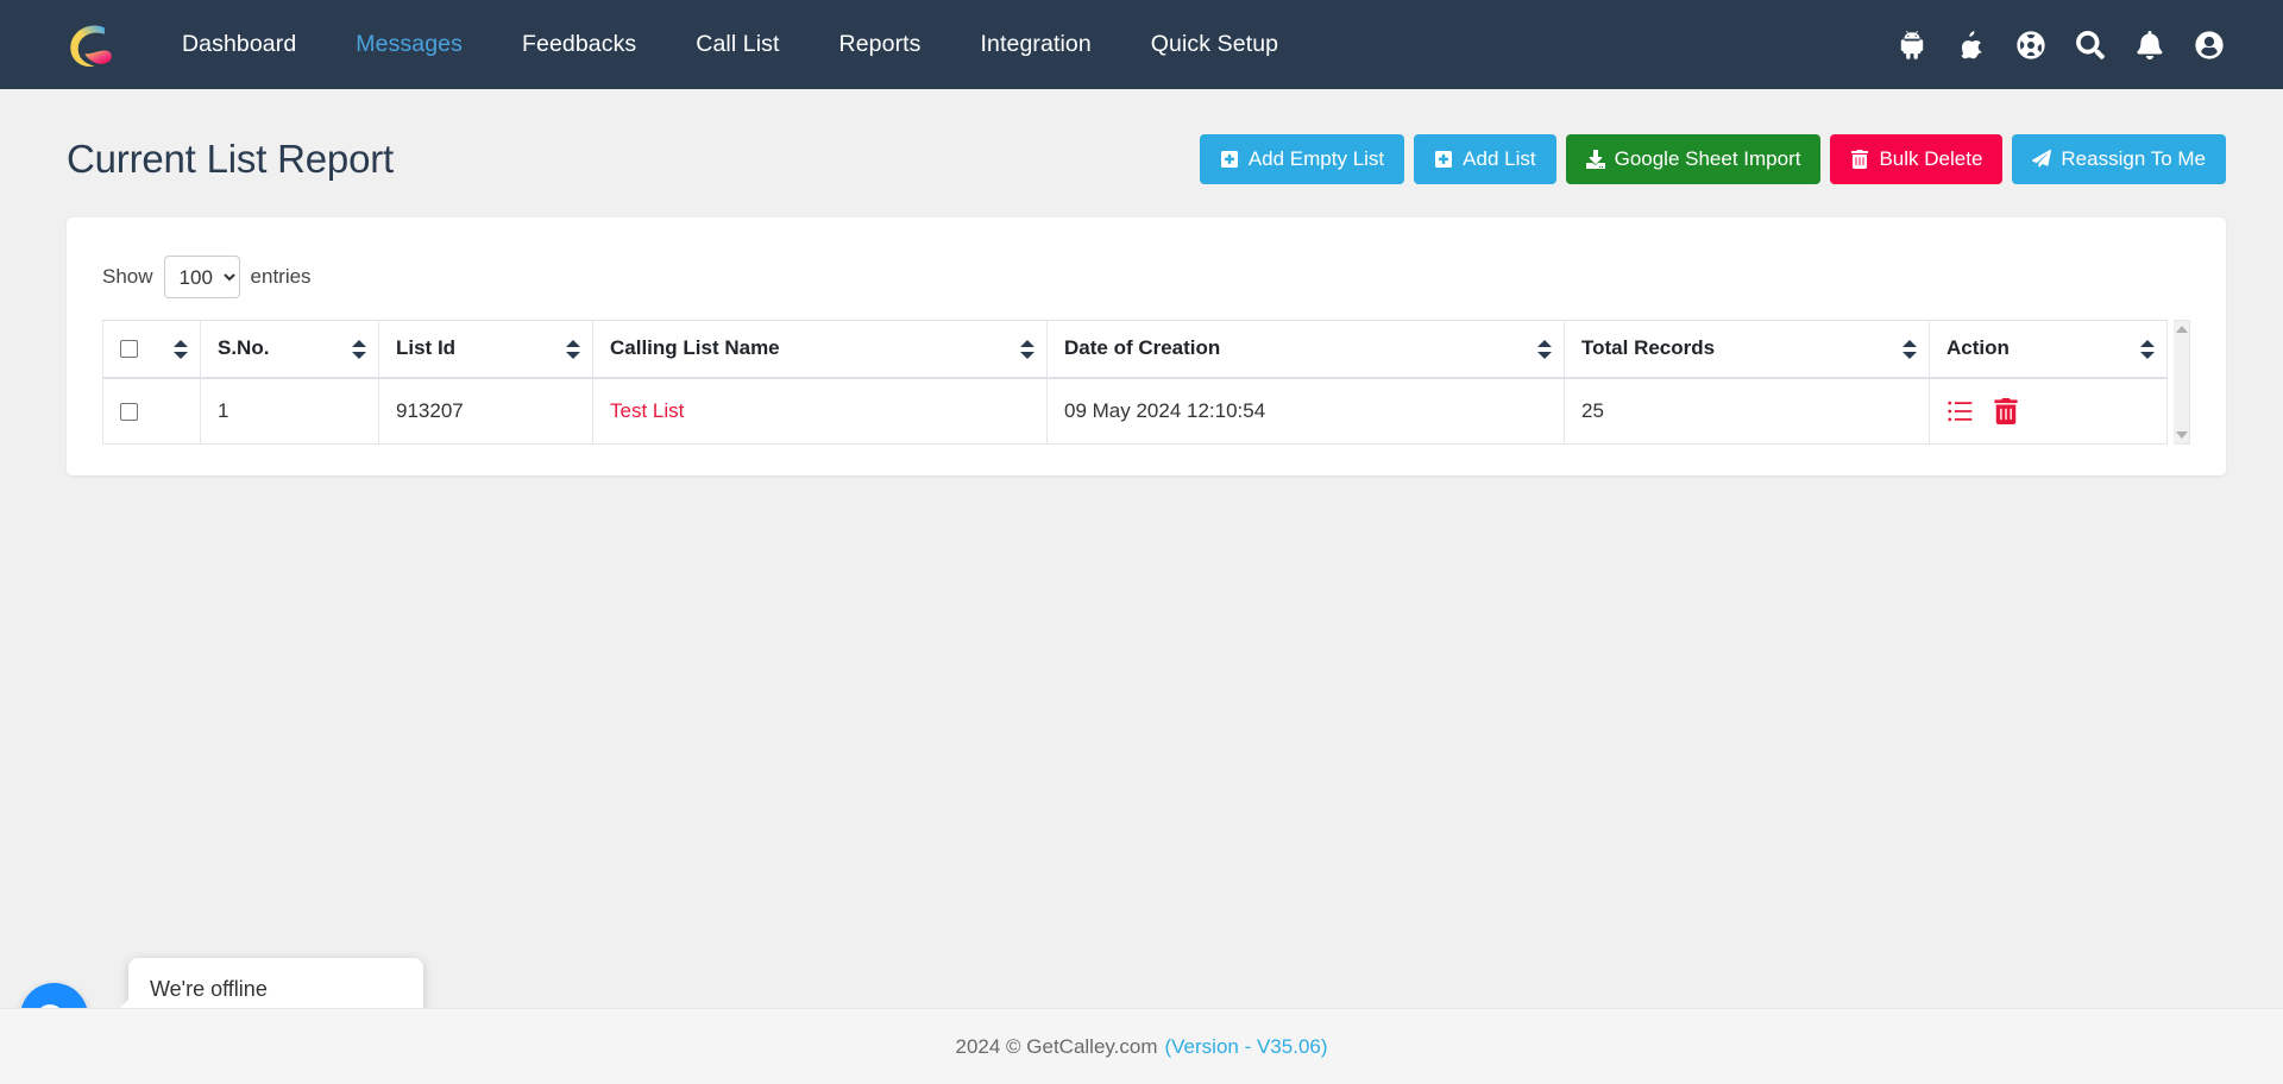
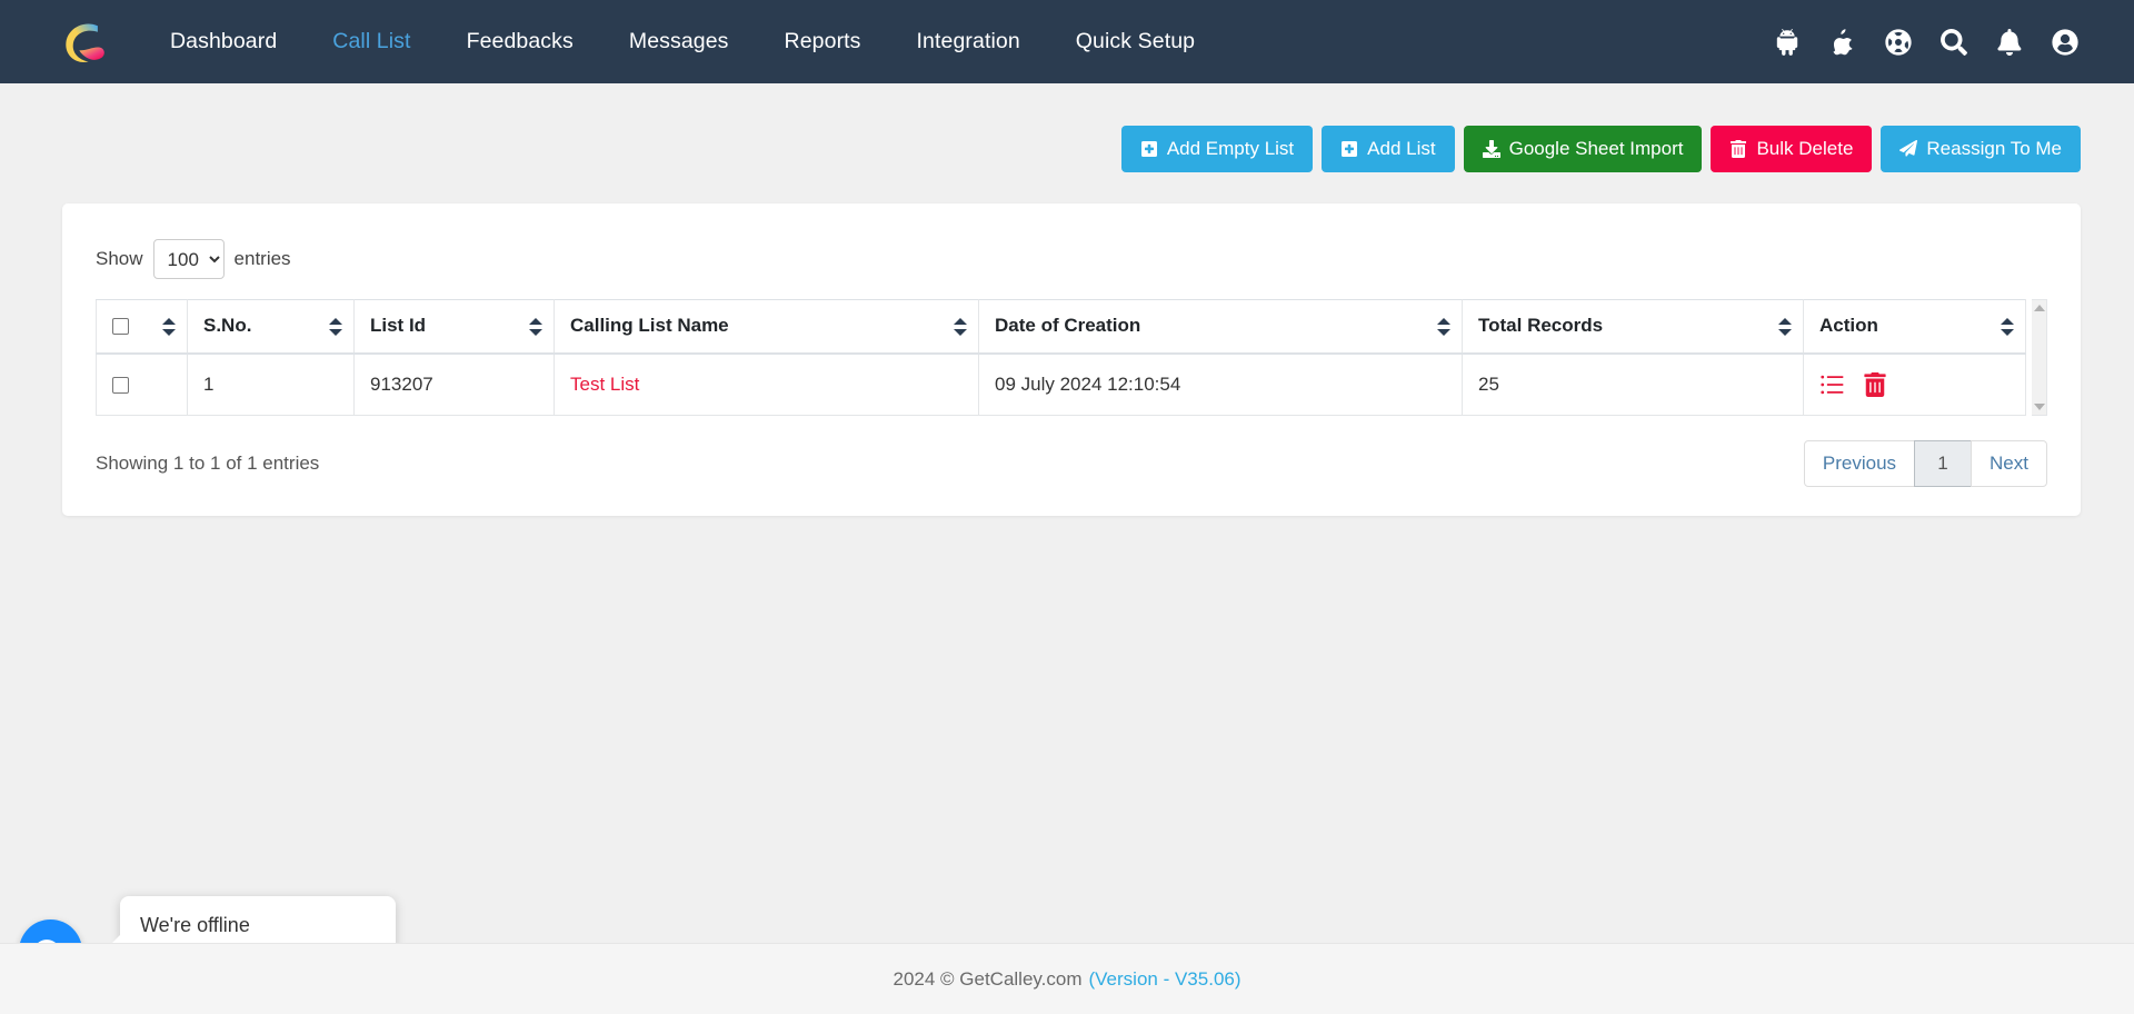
  Dashboard
- Messages
+ Call List
  Feedbacks
- Call List
+ Messages
  Reports
  Integration
  Quick Setup
- Current List Report
  Add Empty List
  Add List
  Google Sheet Import
  Bulk Delete
  Reassign To Me
  Show
  100
  entries
  	S.No.	List Id	Calling List Name	Date of Creation	Total Records	Action
- 	1	913207	Test List	09 May 2024 12:10:54	25
+ 	1	913207	Test List	09 July 2024 12:10:54	25
+ Showing 1 to 1 of 1 entries
+ Previous
+ 1
+ Next
  We're offline
  2024 © GetCalley.com
  (Version - V35.06)
